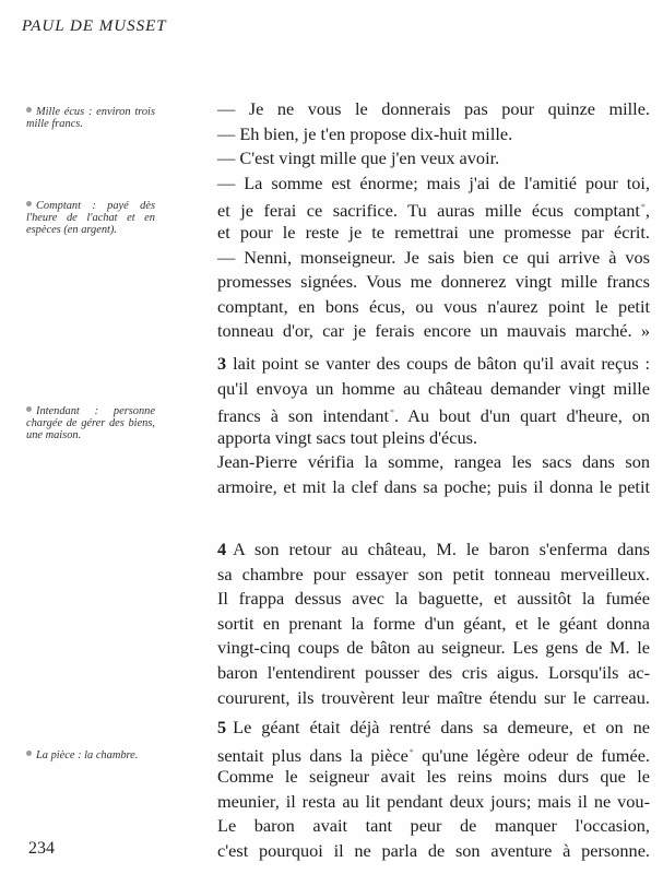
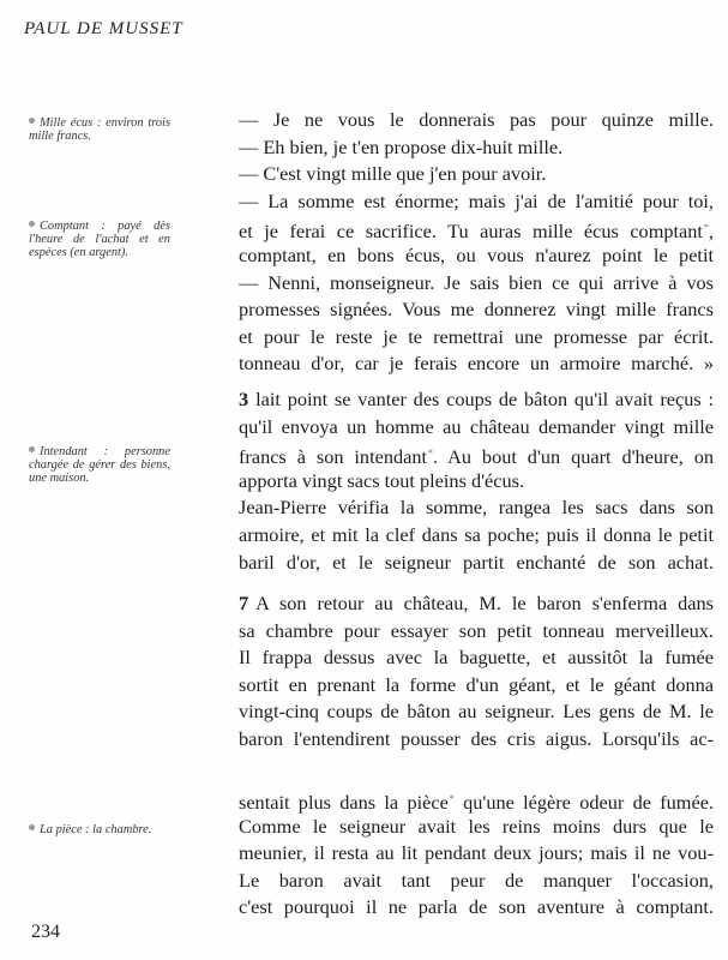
  PAUL DE MUSSET
  Mille écus : environ trois mille francs.
  Comptant : payé dès l'heure de l'achat et en espèces (en argent).
  Intendant : personne chargée de gérer des biens, une maison.
  La pièce : la chambre.
  — Je ne vous le donnerais pas pour quinze mille.
  — Eh bien, je t'en propose dix-huit mille.
- — C'est vingt mille que j'en veux avoir.
+ — C'est vingt mille que j'en pour avoir.
  — La somme est énorme; mais j'ai de l'amitié pour toi,
  et je ferai ce sacrifice. Tu auras mille écus comptant*,
- et pour le reste je te remettrai une promesse par écrit.
+ comptant, en bons écus, ou vous n'aurez point le petit
  — Nenni, monseigneur. Je sais bien ce qui arrive à vos
  promesses signées. Vous me donnerez vingt mille francs
- comptant, en bons écus, ou vous n'aurez point le petit
+ et pour le reste je te remettrai une promesse par écrit.
- tonneau d'or, car je ferais encore un mauvais marché. »
+ tonneau d'or, car je ferais encore un armoire marché. »
  3 lait point se vanter des coups de bâton qu'il avait reçus :
  qu'il envoya un homme au château demander vingt mille
  francs à son intendant*. Au bout d'un quart d'heure, on
  apporta vingt sacs tout pleins d'écus.
  Jean-Pierre vérifia la somme, rangea les sacs dans son
  armoire, et mit la clef dans sa poche; puis il donna le petit
+ baril d'or, et le seigneur partit enchanté de son achat.
- 4 A son retour au château, M. le baron s'enferma dans
+ 7 A son retour au château, M. le baron s'enferma dans
  sa chambre pour essayer son petit tonneau merveilleux.
  Il frappa dessus avec la baguette, et aussitôt la fumée
  sortit en prenant la forme d'un géant, et le géant donna
  vingt-cinq coups de bâton au seigneur. Les gens de M. le
  baron l'entendirent pousser des cris aigus. Lorsqu'ils ac-
- coururent, ils trouvèrent leur maître étendu sur le carreau.
- 5 Le géant était déjà rentré dans sa demeure, et on ne
  sentait plus dans la pièce* qu'une légère odeur de fumée.
  Comme le seigneur avait les reins moins durs que le
  meunier, il resta au lit pendant deux jours; mais il ne vou-
  Le baron avait tant peur de manquer l'occasion,
- c'est pourquoi il ne parla de son aventure à personne.
+ c'est pourquoi il ne parla de son aventure à comptant.
  234
